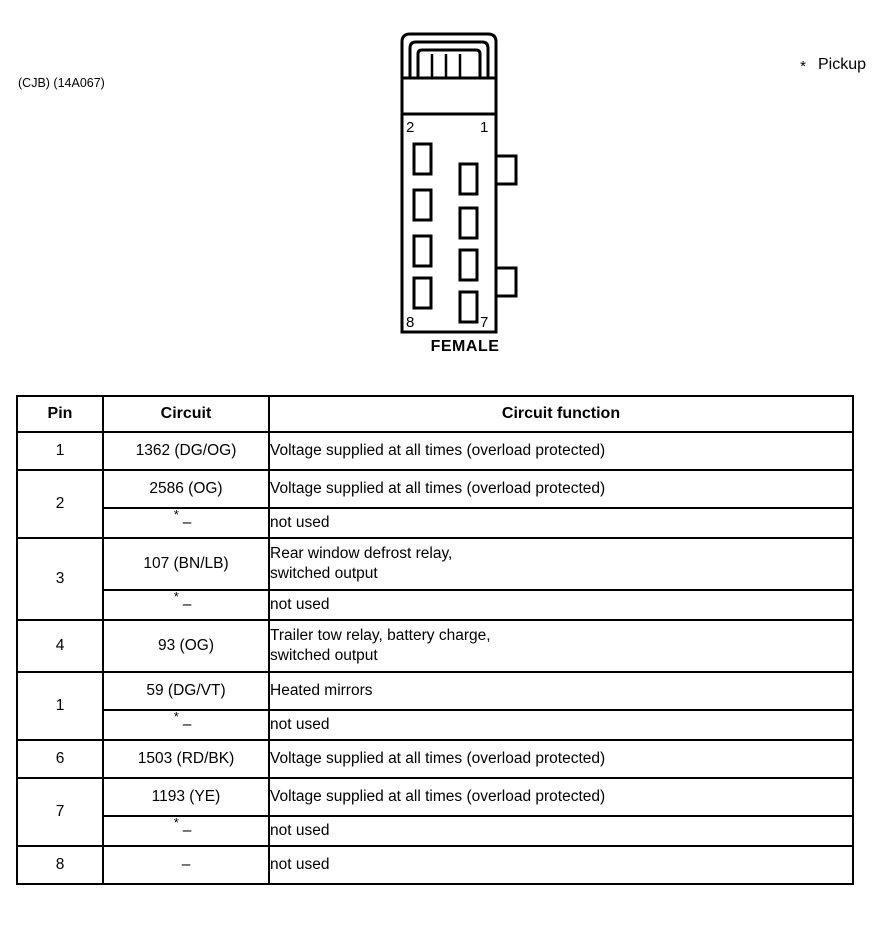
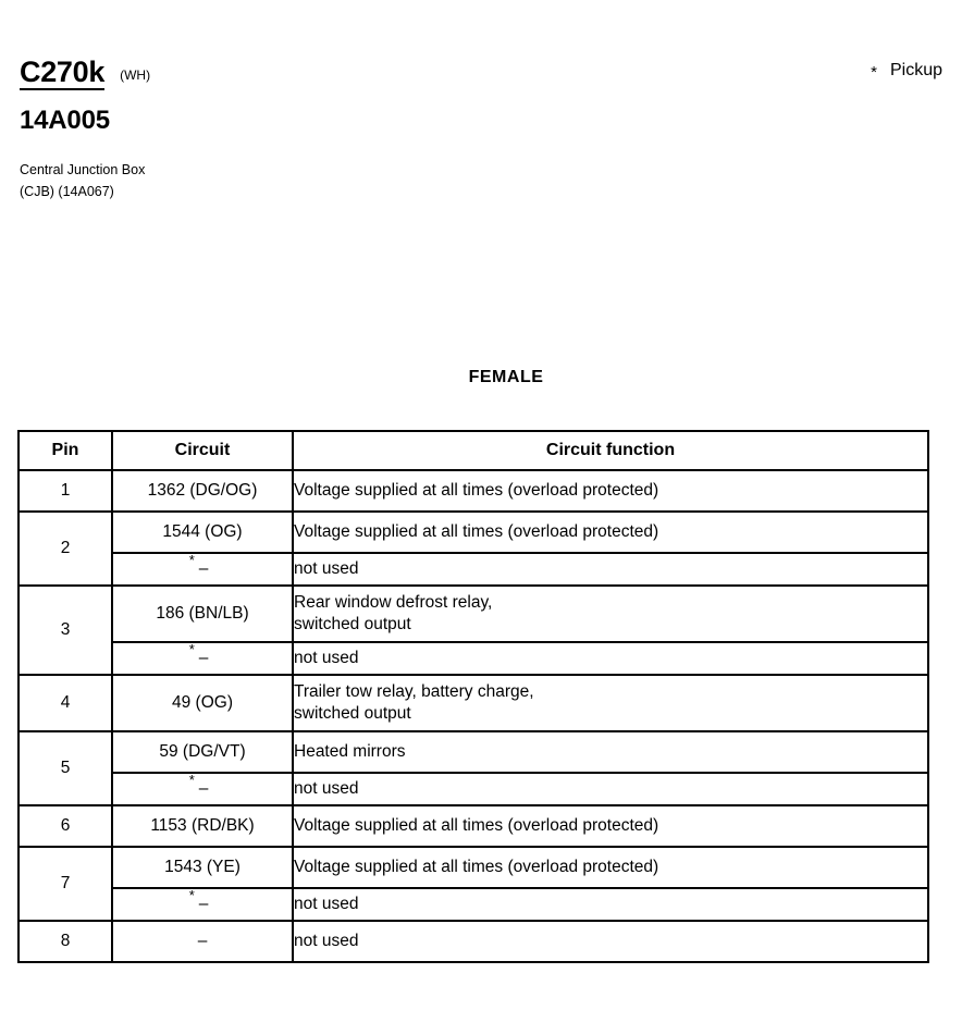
+ C270k
+ (WH)
+ 14A005
+ Central Junction Box
  (CJB) (14A067)
  *
  Pickup
- 2
- 1
- 8
- 7
  FEMALE
  Pin	Circuit	Circuit function
  1	1362 (DG/OG)	Voltage supplied at all times (overload protected)
- 2	2586 (OG)	Voltage supplied at all times (overload protected)
+ 2	1544 (OG)	Voltage supplied at all times (overload protected)
  *–	not used
- 3	107 (BN/LB)	Rear window defrost relay, switched output
+ 3	186 (BN/LB)	Rear window defrost relay, switched output
  *–	not used
- 4	93 (OG)	Trailer tow relay, battery charge, switched output
+ 4	49 (OG)	Trailer tow relay, battery charge, switched output
- 1	59 (DG/VT)	Heated mirrors
+ 5	59 (DG/VT)	Heated mirrors
  *–	not used
- 6	1503 (RD/BK)	Voltage supplied at all times (overload protected)
+ 6	1153 (RD/BK)	Voltage supplied at all times (overload protected)
- 7	1193 (YE)	Voltage supplied at all times (overload protected)
+ 7	1543 (YE)	Voltage supplied at all times (overload protected)
  *–	not used
  8	–	not used
